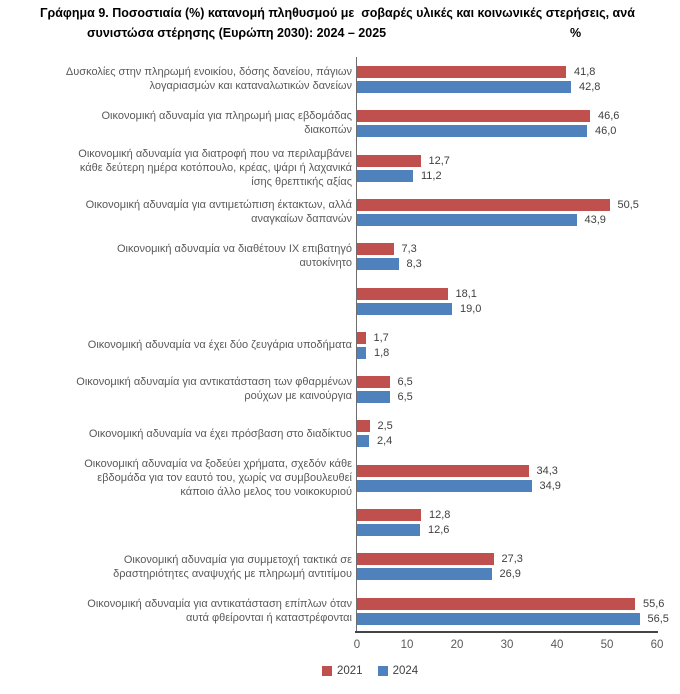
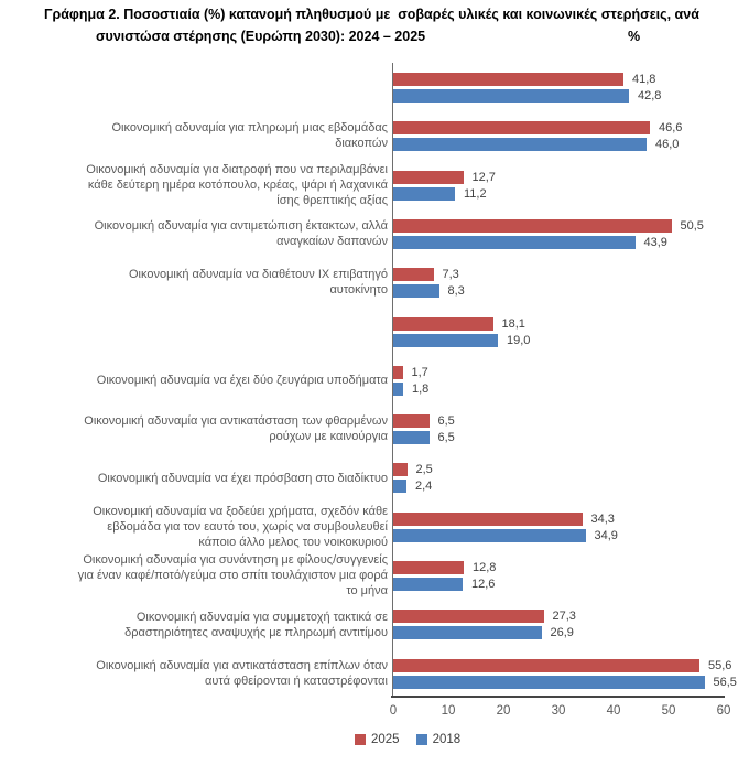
- Γράφημα 9. Ποσοστιαία (%) κατανομή πληθυσμού με σοβαρές υλικές και κοινωνικές στερήσεις, ανά
+ Γράφημα 2. Ποσοστιαία (%) κατανομή πληθυσμού με σοβαρές υλικές και κοινωνικές στερήσεις, ανά
  συνιστώσα στέρησης (Ευρώπη 2030): 2024 – 2025
  %
- Δυσκολίες στην πληρωμή ενοικίου, δόσης δανείου, πάγιων
- λογαριασμών και καταναλωτικών δανείων
  41,8
  42,8
  Οικονομική αδυναμία για πληρωμή μιας εβδομάδας
  διακοπών
  46,6
  46,0
  Οικονομική αδυναμία για διατροφή που να περιλαμβάνει
  κάθε δεύτερη ημέρα κοτόπουλο, κρέας, ψάρι ή λαχανικά
  ίσης θρεπτικής αξίας
  12,7
  11,2
  Οικονομική αδυναμία για αντιμετώπιση έκτακτων, αλλά
  αναγκαίων δαπανών
  50,5
  43,9
  Οικονομική αδυναμία να διαθέτουν ΙΧ επιβατηγό
  αυτοκίνητο
  7,3
  8,3
  18,1
  19,0
  Οικονομική αδυναμία να έχει δύο ζευγάρια υποδήματα
  1,7
  1,8
  Οικονομική αδυναμία για αντικατάσταση των φθαρμένων
  ρούχων με καινούργια
  6,5
  6,5
  Οικονομική αδυναμία να έχει πρόσβαση στο διαδίκτυο
  2,5
  2,4
  Οικονομική αδυναμία να ξοδεύει χρήματα, σχεδόν κάθε
  εβδομάδα για τον εαυτό του, χωρίς να συμβουλευθεί
  κάποιο άλλο μελος του νοικοκυριού
  34,3
  34,9
+ Οικονομική αδυναμία για συνάντηση με φίλους/συγγενείς
+ για έναν καφέ/ποτό/γεύμα στο σπίτι τουλάχιστον μια φορά
+ το μήνα
  12,8
  12,6
  Οικονομική αδυναμία για συμμετοχή τακτικά σε
  δραστηριότητες αναψυχής με πληρωμή αντιτίμου
  27,3
  26,9
  Οικονομική αδυναμία για αντικατάσταση επίπλων όταν
  αυτά φθείρονται ή καταστρέφονται
  55,6
  56,5
  0
  10
  20
  30
  40
  50
  60
- 2021
+ 2025
- 2024
+ 2018
